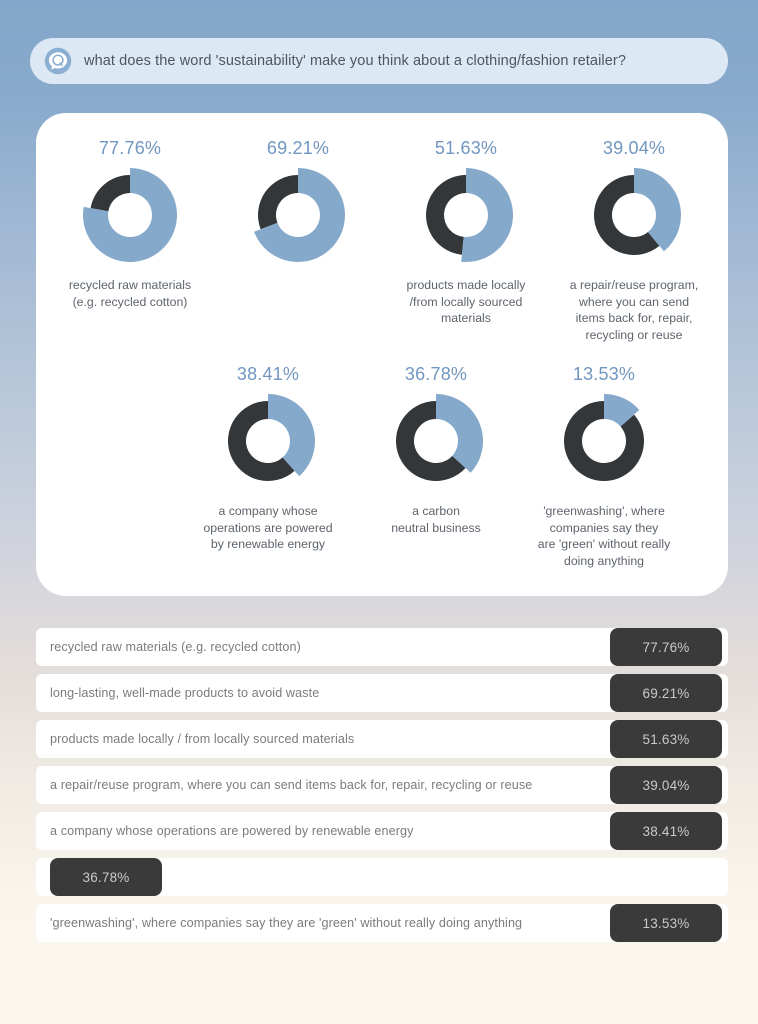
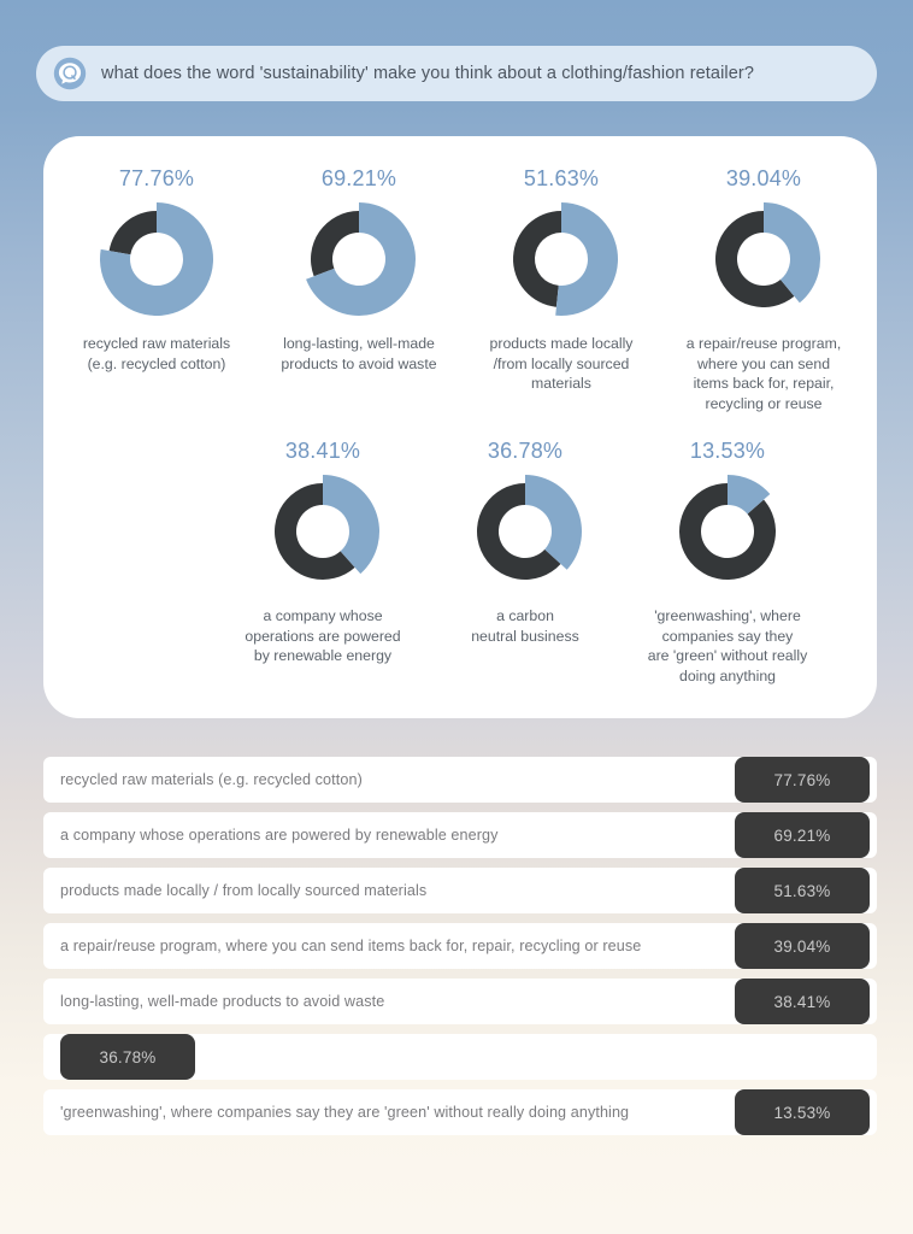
  what does the word 'sustainability' make you think about a clothing/fashion retailer?
  77.76%
  recycled raw materials
  (e.g. recycled cotton)
  69.21%
+ long-lasting, well-made
+ products to avoid waste
  51.63%
  products made locally
  /from locally sourced
  materials
  39.04%
  a repair/reuse program,
  where you can send
  items back for, repair,
  recycling or reuse
  38.41%
  a company whose
  operations are powered
  by renewable energy
  36.78%
  a carbon
  neutral business
  13.53%
  'greenwashing', where
  companies say they
  are 'green' without really
  doing anything
  recycled raw materials (e.g. recycled cotton)
  77.76%
- long-lasting, well-made products to avoid waste
+ a company whose operations are powered by renewable energy
  69.21%
  products made locally / from locally sourced materials
  51.63%
  a repair/reuse program, where you can send items back for, repair, recycling or reuse
  39.04%
- a company whose operations are powered by renewable energy
+ long-lasting, well-made products to avoid waste
  38.41%
  36.78%
  'greenwashing', where companies say they are 'green' without really doing anything
  13.53%
